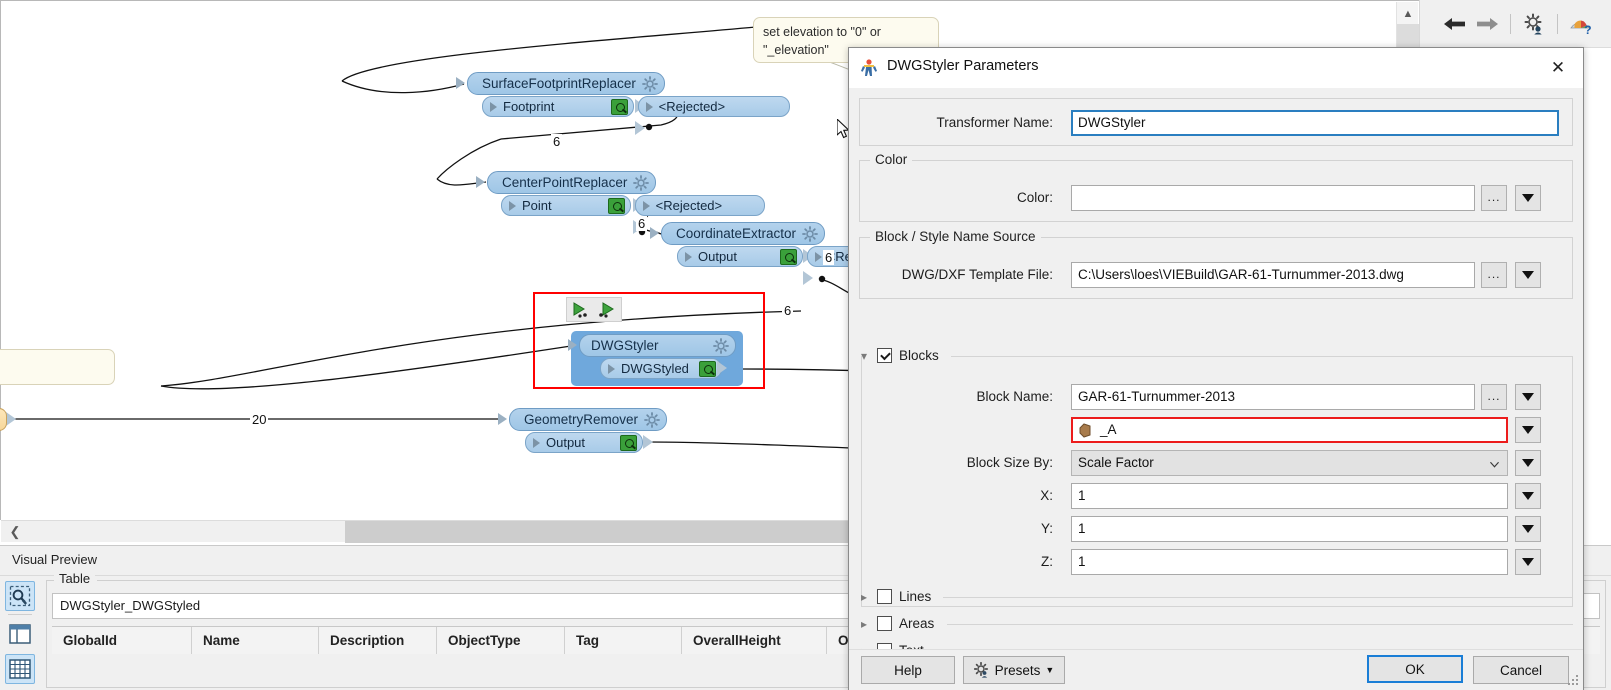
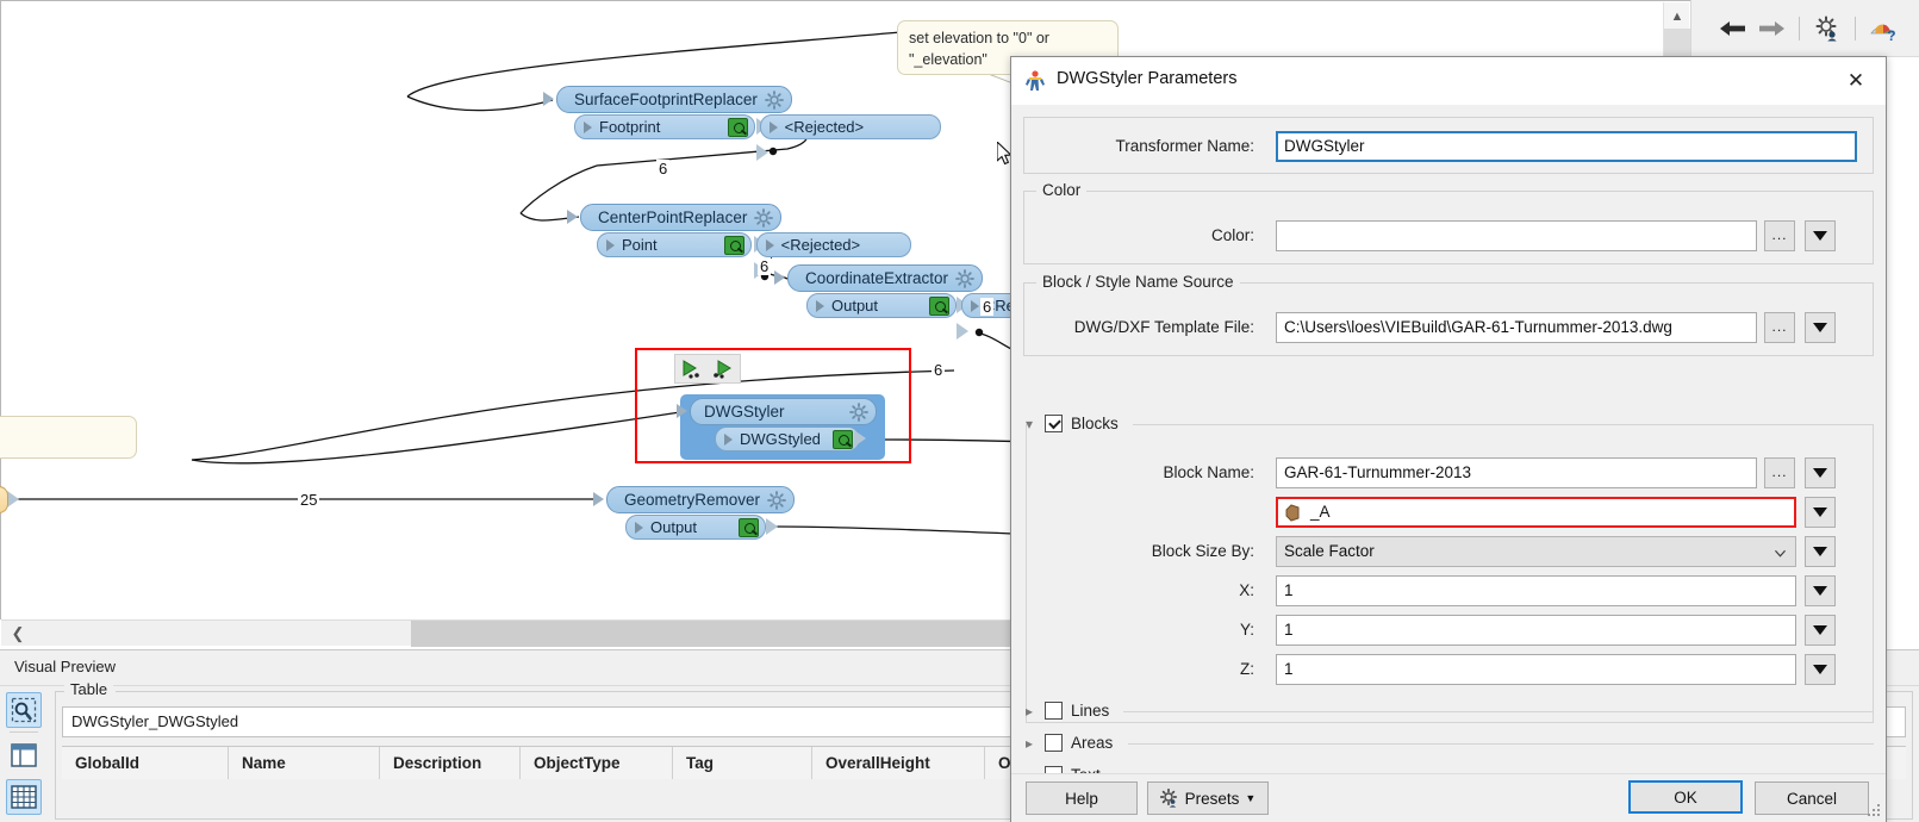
  set elevation to "0" or "_elevation"
  SurfaceFootprintReplacer
  Footprint <Rejected>
  6
  CenterPointReplacer
  Point <Rejected>
  6
  CoordinateExtractor
  6
  DWGStyler
  DWGStyled
  6
  GeometryRemover
  Output
- 20
+ 25
  ▲
  ❮
  ?
  Visual Preview
  Table
  DWGStyler_DWGStyled
  GlobalId
  Name
  Description
  ObjectType
  Tag
  OverallHeight
  DWGStyler Parameters
  ✕
  Transformer Name:
  DWGStyler
  Color
  Color:
  ...
  Block / Style Name Source
  DWG/DXF Template File:
  C:\Users\loes\VIEBuild\GAR-61-Turnummer-2013.dwg
  ...
  ▾
  Blocks
  Block Name:
  GAR-61-Turnummer-2013
  ...
  _A
  Block Size By:
  Scale Factor
  X:
  1
  Y:
  1
  Z:
  1
  ▸
  Lines
  ▸
  Areas
  Help
  Presets
  ▼
  OK
  Cancel
